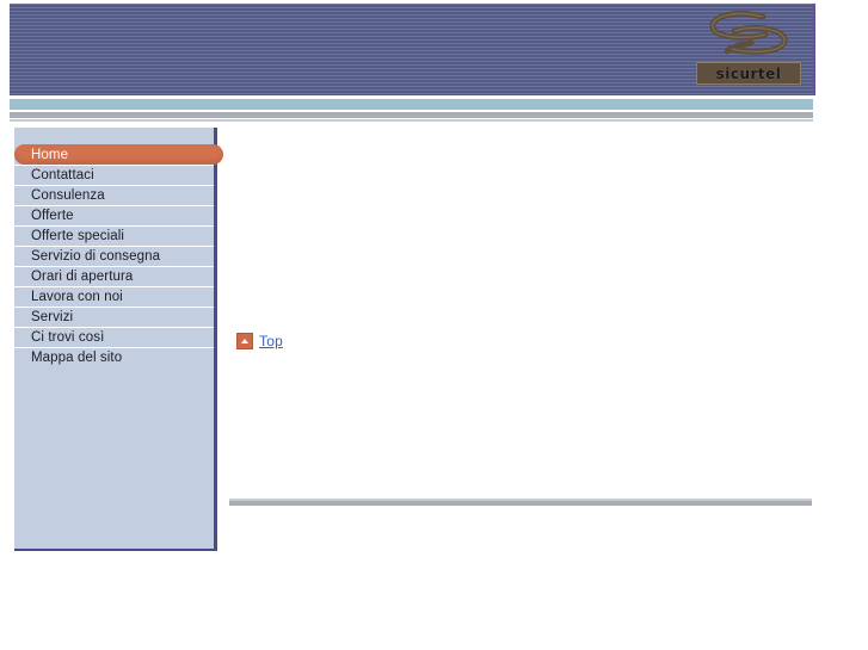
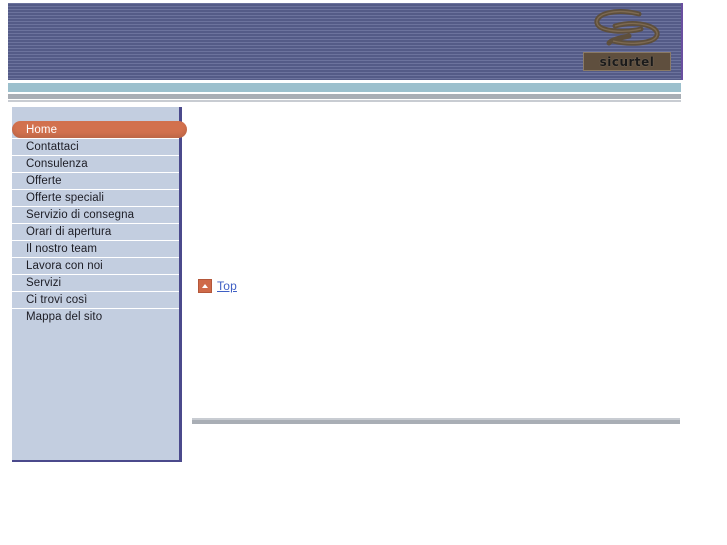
  sicurtel
  Home
  Contattaci
  Consulenza
  Offerte
  Offerte speciali
  Servizio di consegna
  Orari di apertura
+ Il nostro team
  Lavora con noi
  Servizi
  Ci trovi così
  Mappa del sito
  Top
